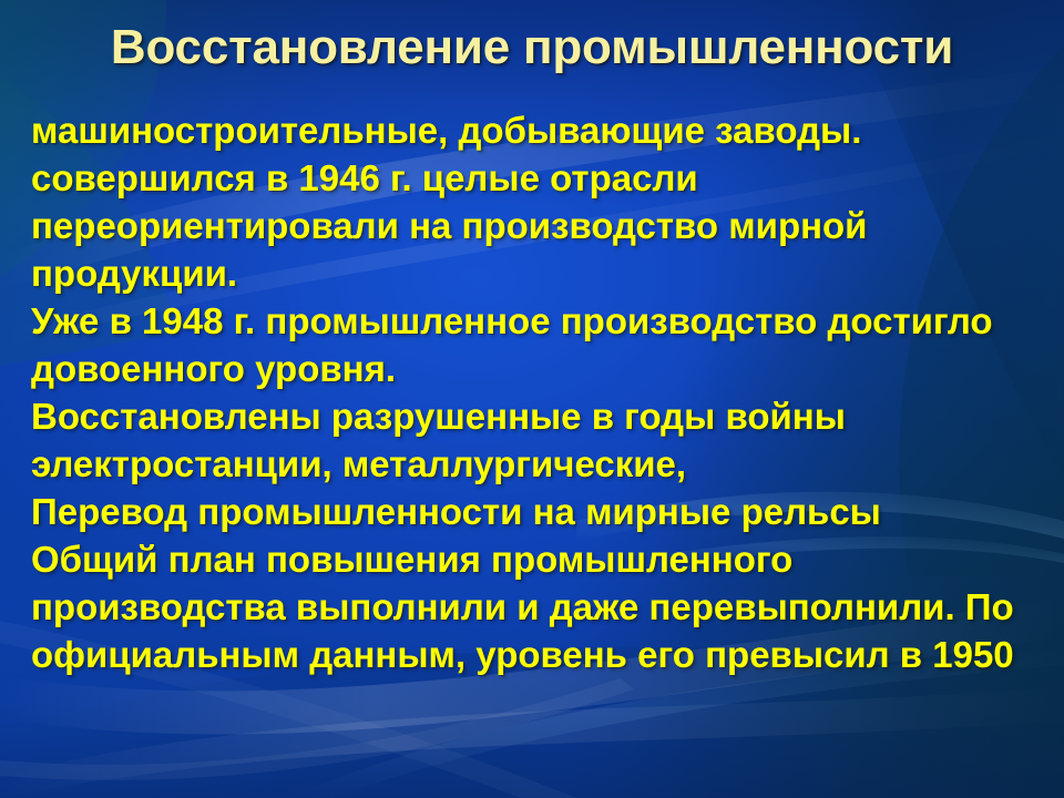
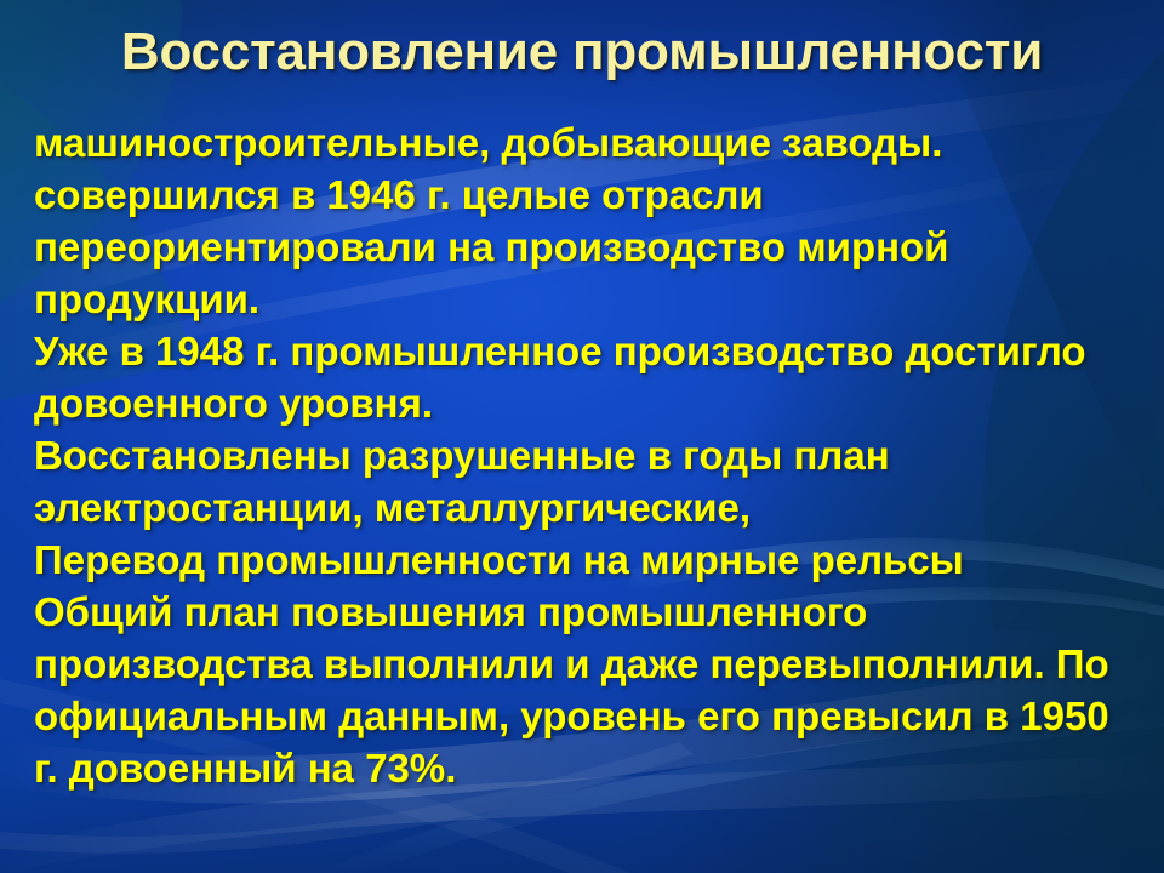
  Восстановление промышленности
  машиностроительные, добывающие заводы.
  совершился в 1946 г. целые отрасли
  переориентировали на производство мирной
  продукции.
  Уже в 1948 г. промышленное производство достигло
  довоенного уровня.
- Восстановлены разрушенные в годы войны
+ Восстановлены разрушенные в годы план
  электростанции, металлургические,
  Перевод промышленности на мирные рельсы
  Общий план повышения промышленного
  производства выполнили и даже перевыполнили. По
  официальным данным, уровень его превысил в 1950
+ г. довоенный на 73%.
